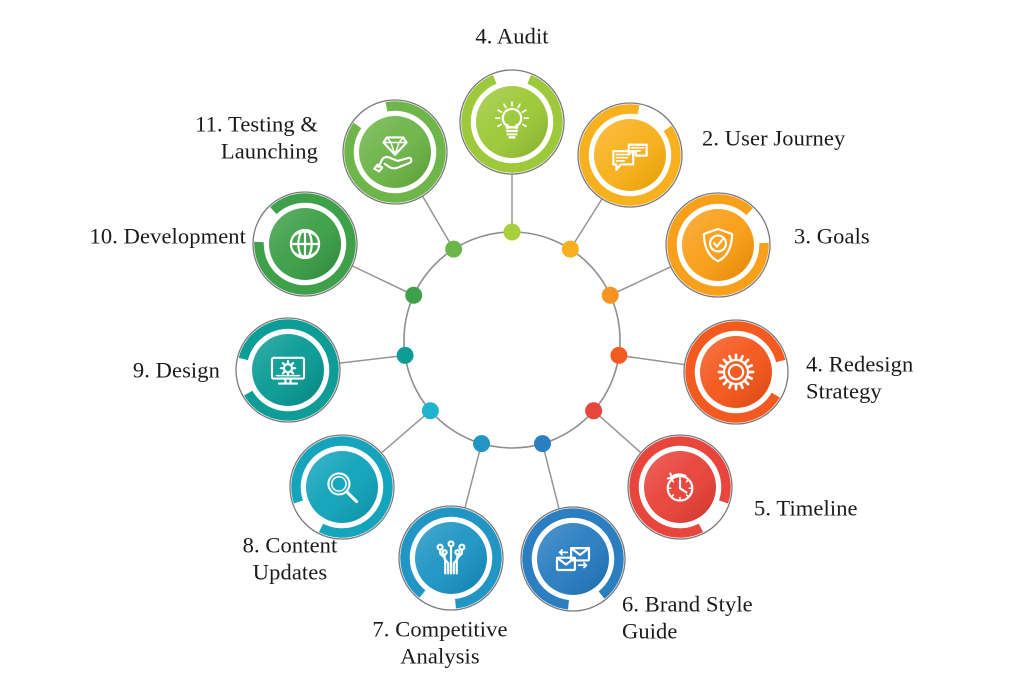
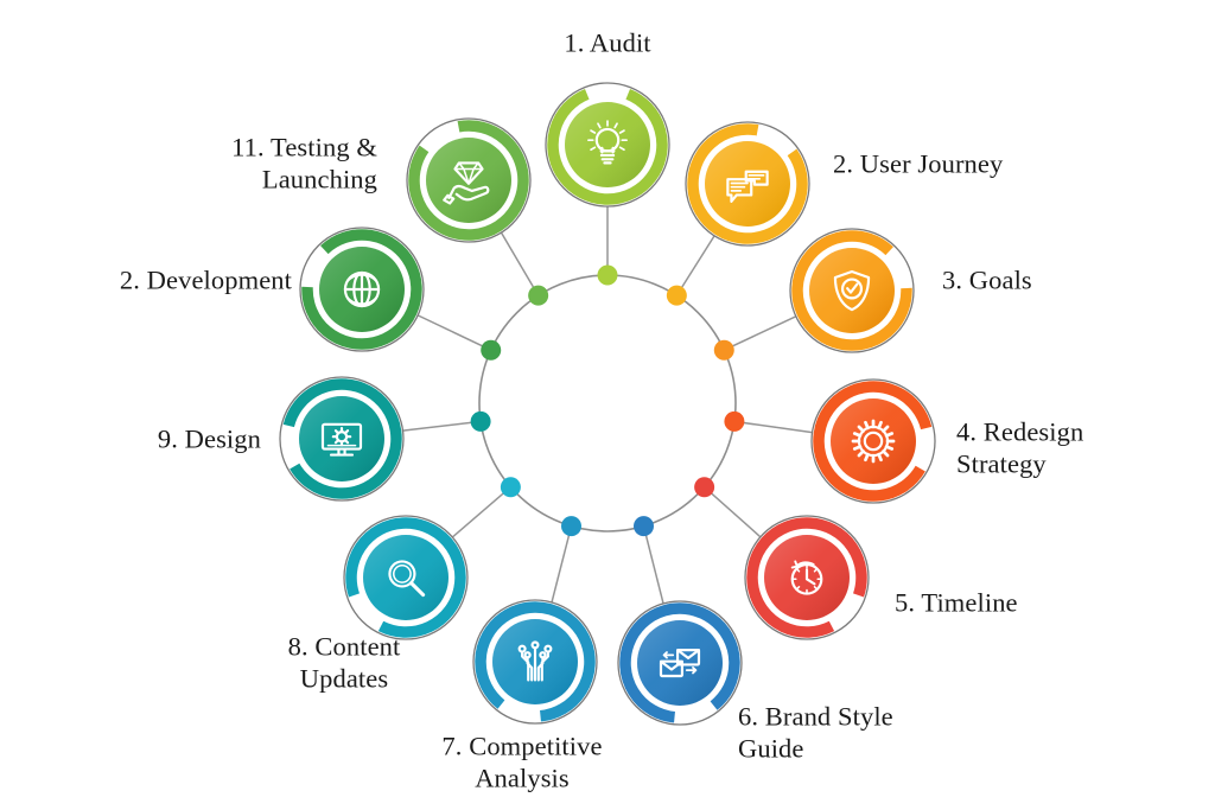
- 4. Audit
+ 1. Audit
  2. User Journey
  3. Goals
  4. Redesign
  Strategy
  5. Timeline
  6. Brand Style
  Guide
  7. Competitive
  Analysis
  8. Content
  Updates
  9. Design
- 10. Development
+ 2. Development
  11. Testing &
  Launching
